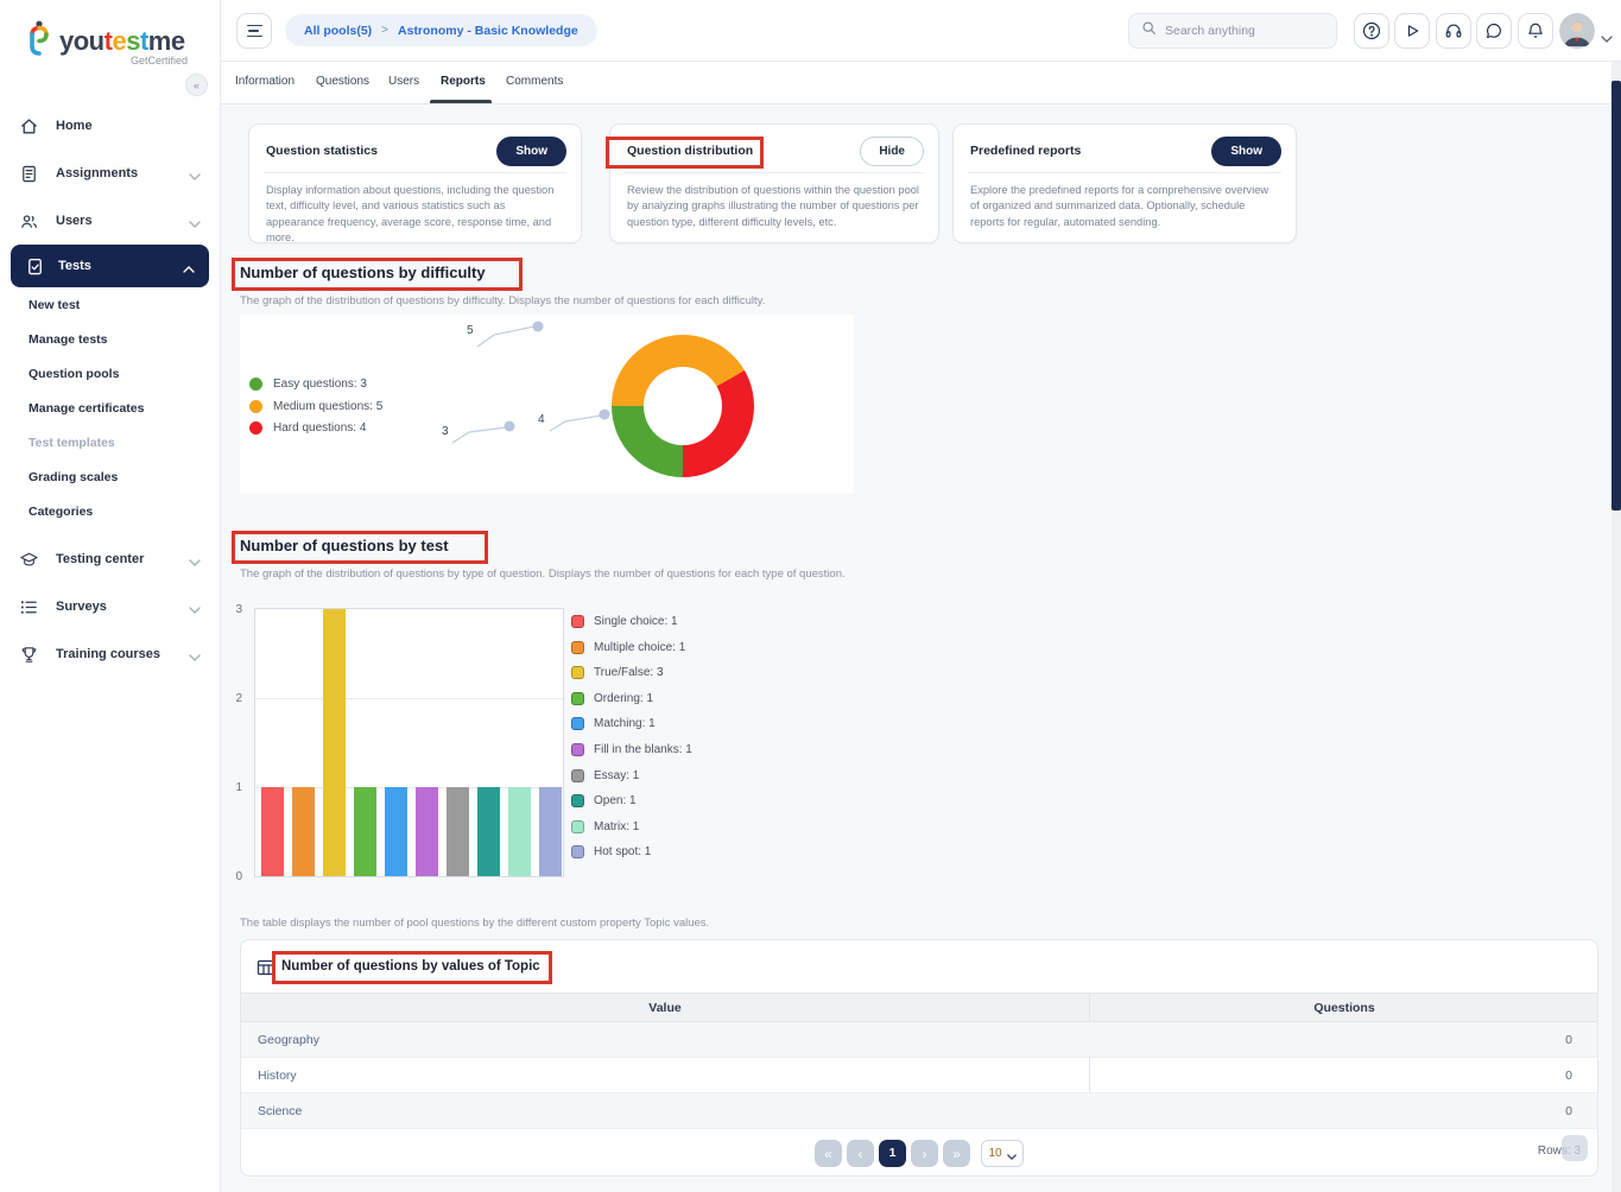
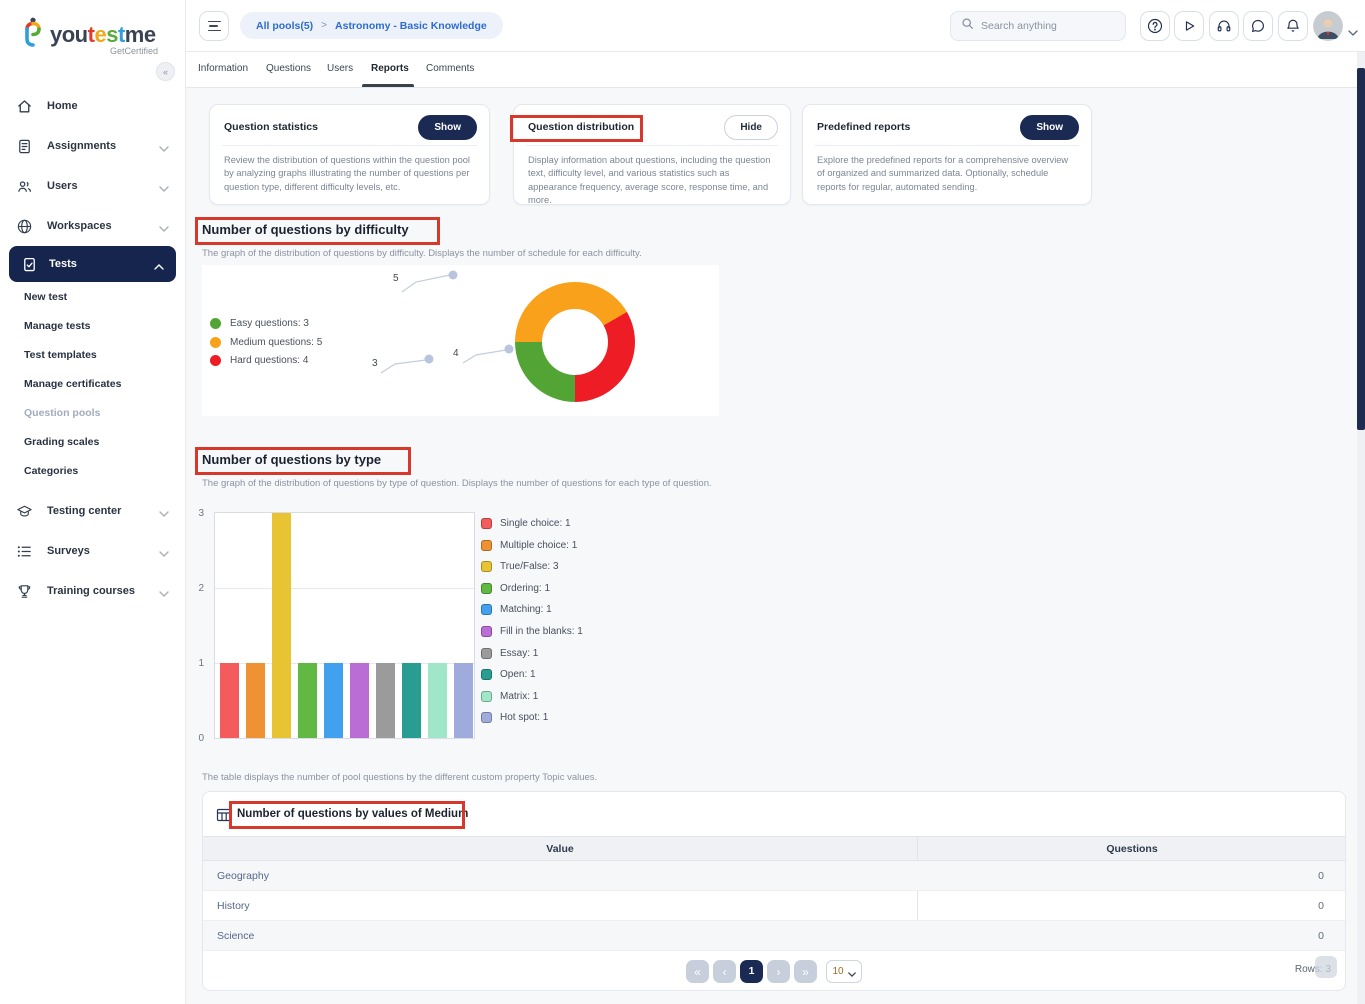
  youtestme
  GetCertified
  «
  Home
  Assignments
  Users
+ Workspaces
  Tests
  New test
  Manage tests
- Question pools
+ Test templates
  Manage certificates
- Test templates
+ Question pools
  Grading scales
  Categories
  Testing center
  Surveys
  Training courses
  All pools(5)
  >
  Astronomy - Basic Knowledge
  Search anything
  Information
  Questions
  Users
  Reports
  Comments
  Question statistics
  Show
- Display information about questions, including the question text, difficulty level, and various statistics such as appearance frequency, average score, response time, and more.
+ Review the distribution of questions within the question pool by analyzing graphs illustrating the number of questions per question type, different difficulty levels, etc.
  Question distribution
  Hide
- Review the distribution of questions within the question pool by analyzing graphs illustrating the number of questions per question type, different difficulty levels, etc.
+ Display information about questions, including the question text, difficulty level, and various statistics such as appearance frequency, average score, response time, and more.
  Predefined reports
  Show
  Explore the predefined reports for a comprehensive overview of organized and summarized data. Optionally, schedule reports for regular, automated sending.
  Number of questions by difficulty
- The graph of the distribution of questions by difficulty. Displays the number of questions for each difficulty.
+ The graph of the distribution of questions by difficulty. Displays the number of schedule for each difficulty.
  Easy questions: 3
  Medium questions: 5
  Hard questions: 4
  5
  3
  4
- Number of questions by test
+ Number of questions by type
  The graph of the distribution of questions by type of question. Displays the number of questions for each type of question.
  3
  2
  1
  0
  Single choice: 1
  Multiple choice: 1
  True/False: 3
  Ordering: 1
  Matching: 1
  Fill in the blanks: 1
  Essay: 1
  Open: 1
  Matrix: 1
  Hot spot: 1
  The table displays the number of pool questions by the different custom property Topic values.
- Number of questions by values of Topic
+ Number of questions by values of Medium
  Value
  Questions
  Geography
  0
  History
  0
  Science
  0
  «
  ‹
  1
  ›
  »
  10
  Rows: 3
